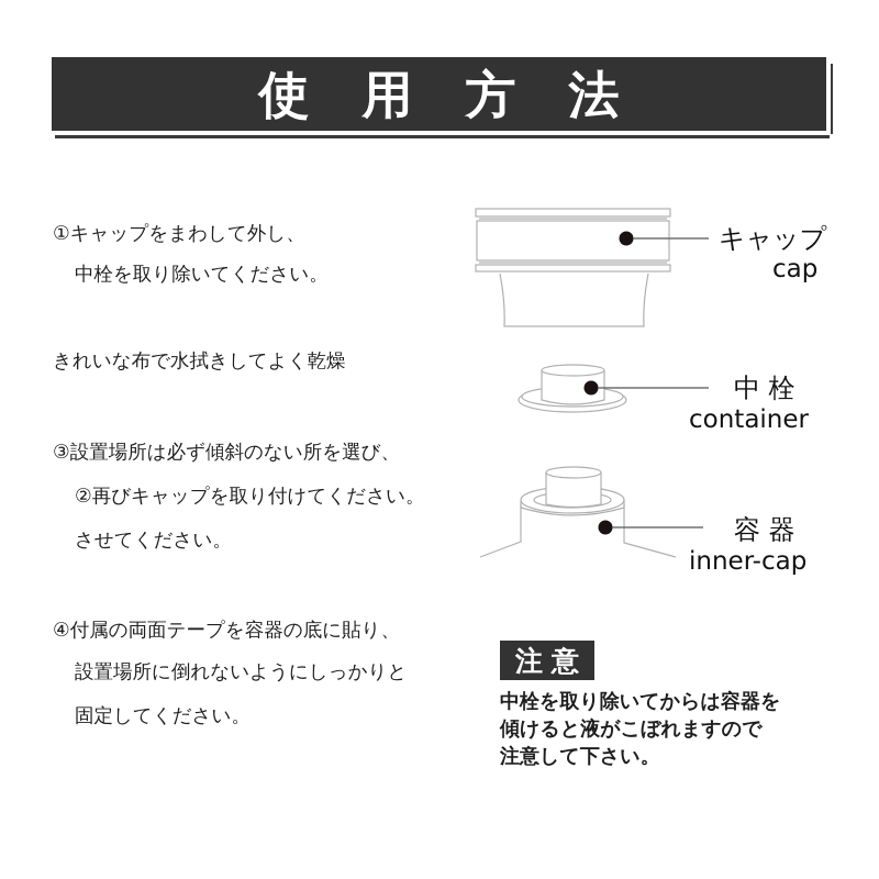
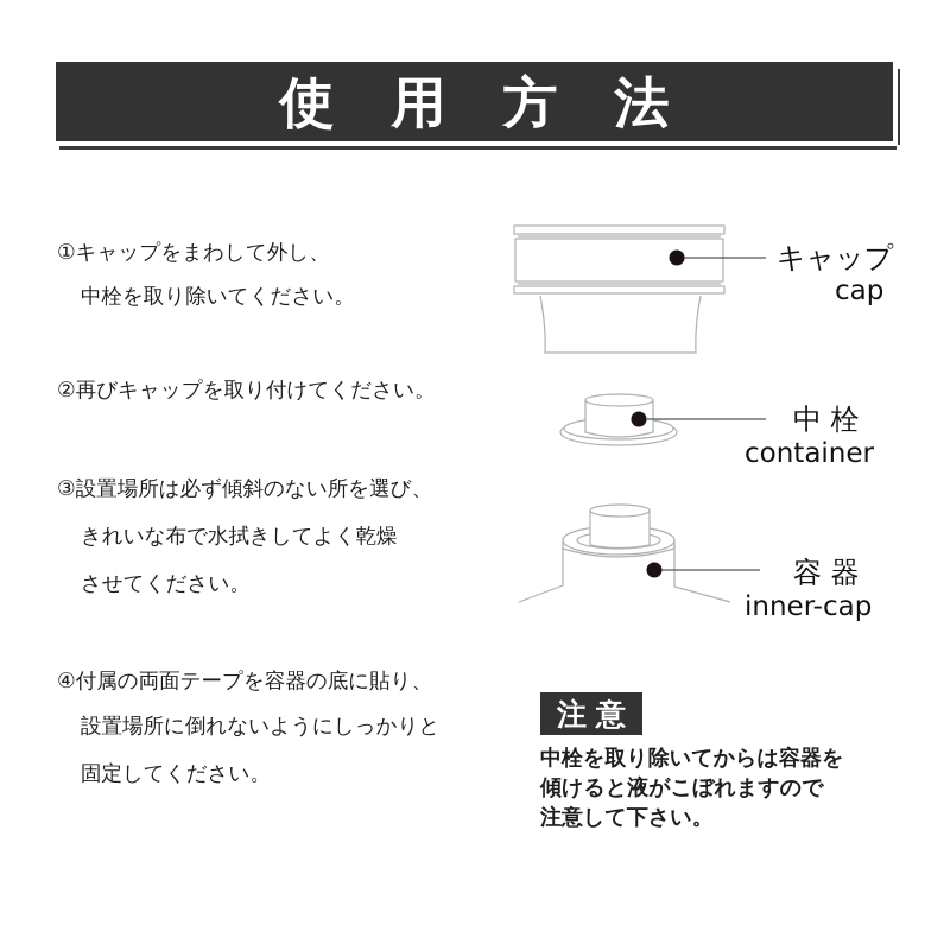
  使用方法
  ①キャップをまわして外し、
  中栓を取り除いてください。
- きれいな布で水拭きしてよく乾燥
+ ②再びキャップを取り付けてください。
  ③設置場所は必ず傾斜のない所を選び、
- ②再びキャップを取り付けてください。
+ きれいな布で水拭きしてよく乾燥
  させてください。
  ④付属の両面テープを容器の底に貼り、
  設置場所に倒れないようにしっかりと
  固定してください。
  キャップ
  cap
  中 栓
  container
  容 器
  inner-cap
  注意
  中栓を取り除いてからは容器を
  傾けると液がこぼれますので
  注意して下さい。
